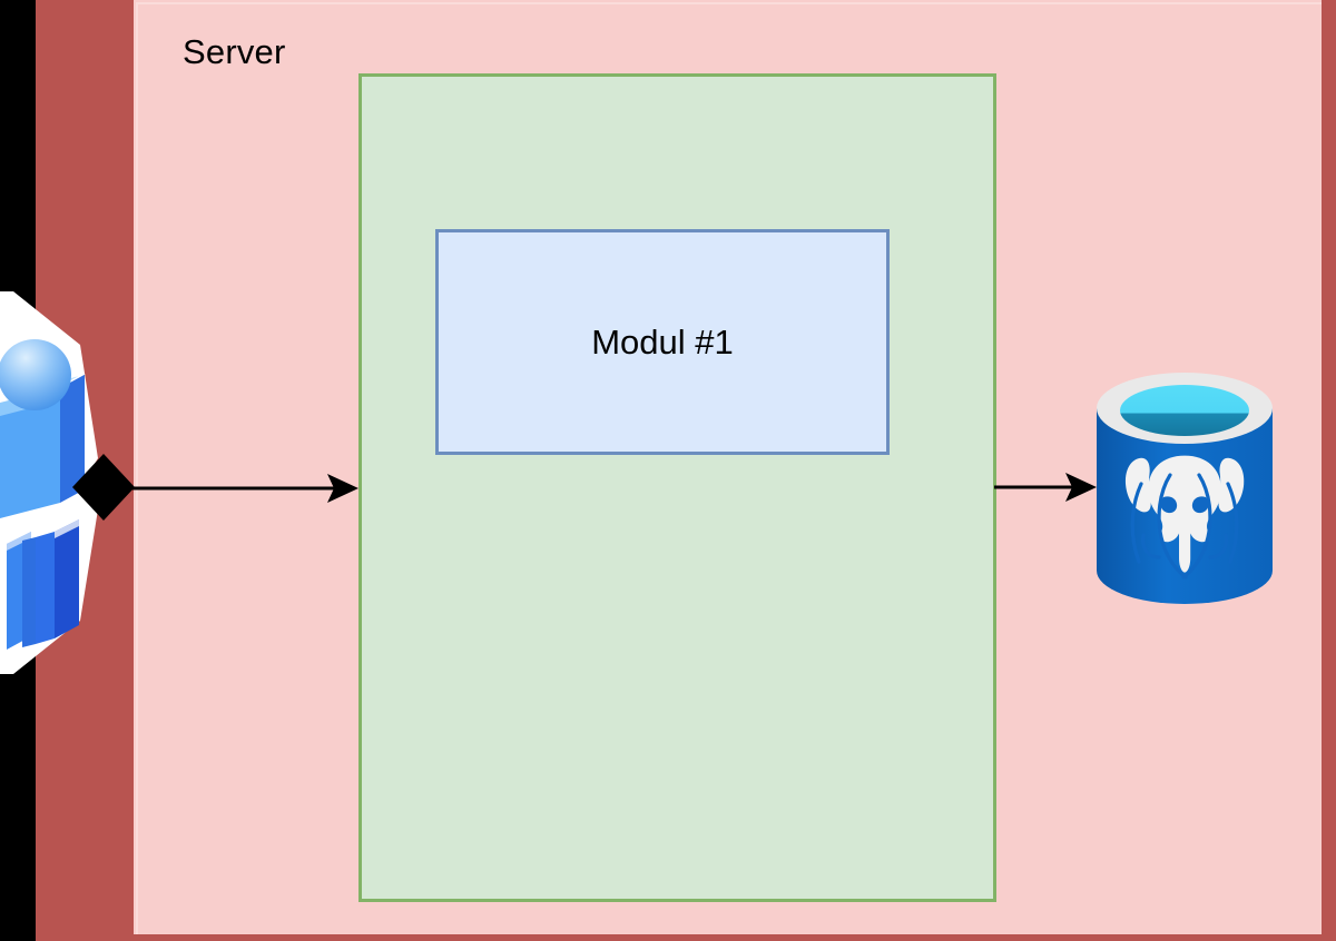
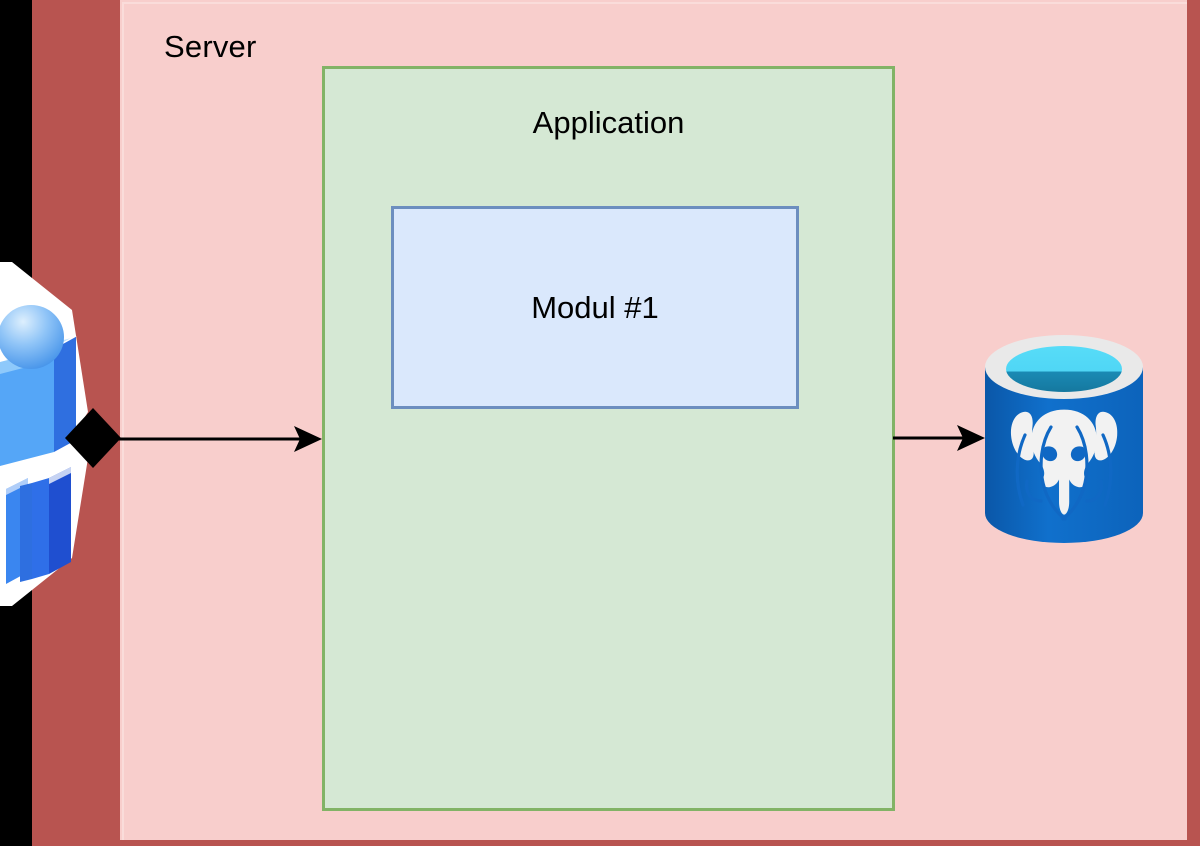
  Server
+ Application
  Modul #1
